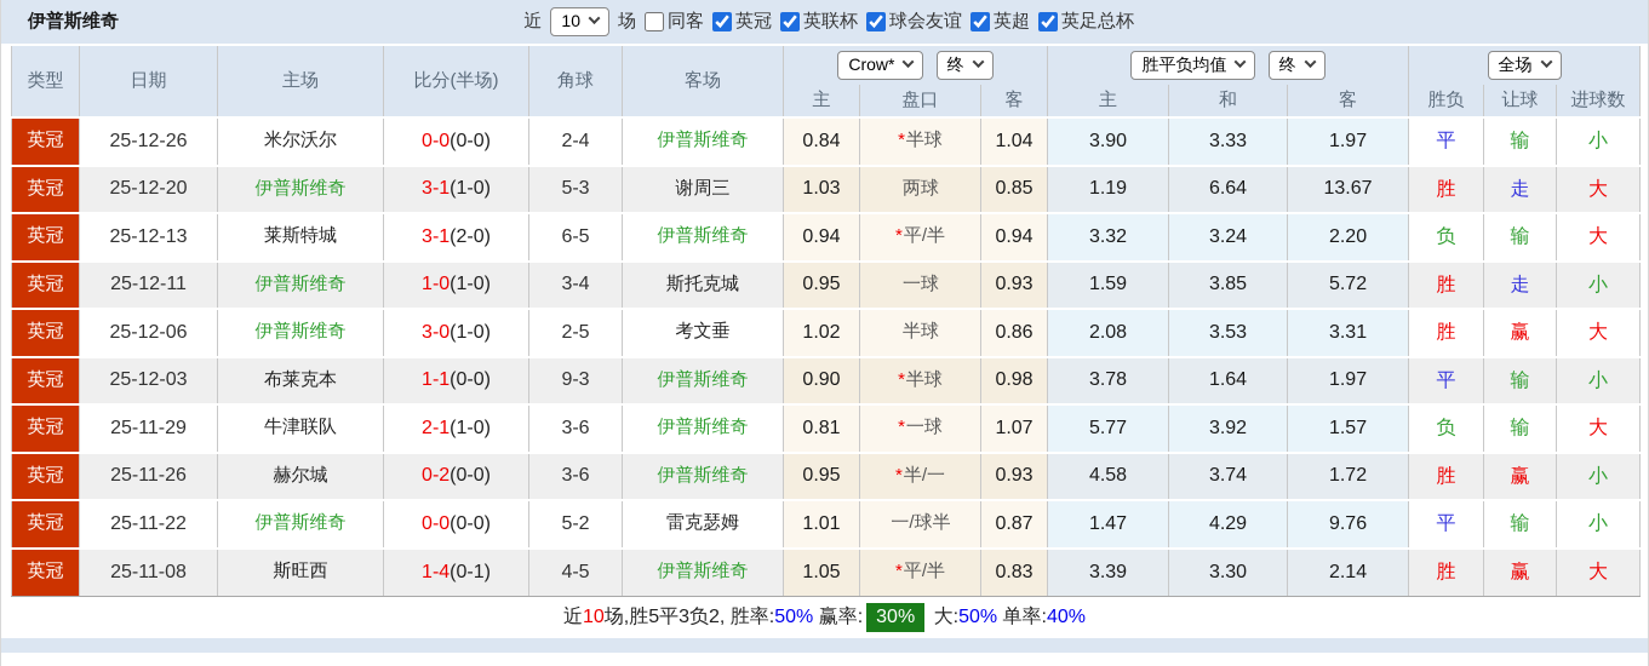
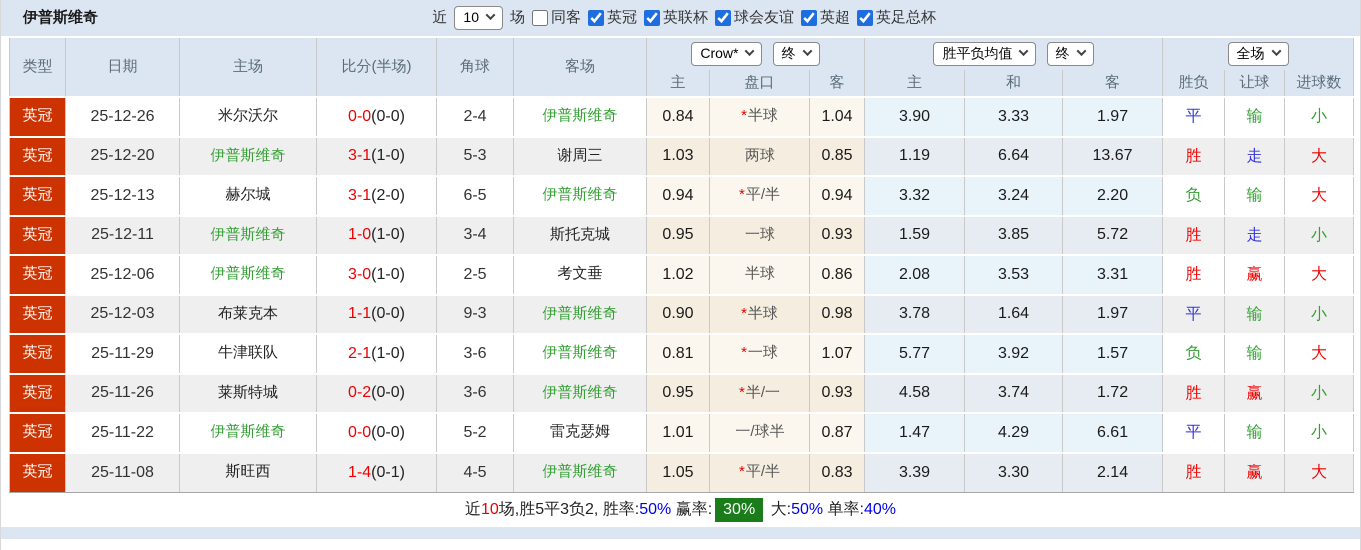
  伊普斯维奇
  近
  10
  场
  同客
  英冠
  英联杯
  球会友谊
  英超
  英足总杯
  类型	日期	主场	比分(半场)	角球	客场	Crow* 终	胜平负均值 终	全场
  主	盘口	客	主	和	客	胜负	让球	进球数
  英冠	25-12-26	米尔沃尔	0-0(0-0)	2-4	伊普斯维奇	0.84	*半球	1.04	3.90	3.33	1.97	平	输	小
  英冠	25-12-20	伊普斯维奇	3-1(1-0)	5-3	谢周三	1.03	两球	0.85	1.19	6.64	13.67	胜	走	大
- 英冠	25-12-13	莱斯特城	3-1(2-0)	6-5	伊普斯维奇	0.94	*平/半	0.94	3.32	3.24	2.20	负	输	大
+ 英冠	25-12-13	赫尔城	3-1(2-0)	6-5	伊普斯维奇	0.94	*平/半	0.94	3.32	3.24	2.20	负	输	大
  英冠	25-12-11	伊普斯维奇	1-0(1-0)	3-4	斯托克城	0.95	一球	0.93	1.59	3.85	5.72	胜	走	小
  英冠	25-12-06	伊普斯维奇	3-0(1-0)	2-5	考文垂	1.02	半球	0.86	2.08	3.53	3.31	胜	赢	大
  英冠	25-12-03	布莱克本	1-1(0-0)	9-3	伊普斯维奇	0.90	*半球	0.98	3.78	1.64	1.97	平	输	小
  英冠	25-11-29	牛津联队	2-1(1-0)	3-6	伊普斯维奇	0.81	*一球	1.07	5.77	3.92	1.57	负	输	大
- 英冠	25-11-26	赫尔城	0-2(0-0)	3-6	伊普斯维奇	0.95	*半/一	0.93	4.58	3.74	1.72	胜	赢	小
+ 英冠	25-11-26	莱斯特城	0-2(0-0)	3-6	伊普斯维奇	0.95	*半/一	0.93	4.58	3.74	1.72	胜	赢	小
- 英冠	25-11-22	伊普斯维奇	0-0(0-0)	5-2	雷克瑟姆	1.01	一/球半	0.87	1.47	4.29	9.76	平	输	小
+ 英冠	25-11-22	伊普斯维奇	0-0(0-0)	5-2	雷克瑟姆	1.01	一/球半	0.87	1.47	4.29	6.61	平	输	小
  英冠	25-11-08	斯旺西	1-4(0-1)	4-5	伊普斯维奇	1.05	*平/半	0.83	3.39	3.30	2.14	胜	赢	大
  近
  10
  场,胜5平3负2, 胜率:
  50%
  赢率:
  30%
  大:
  50%
  单率:
  40%
